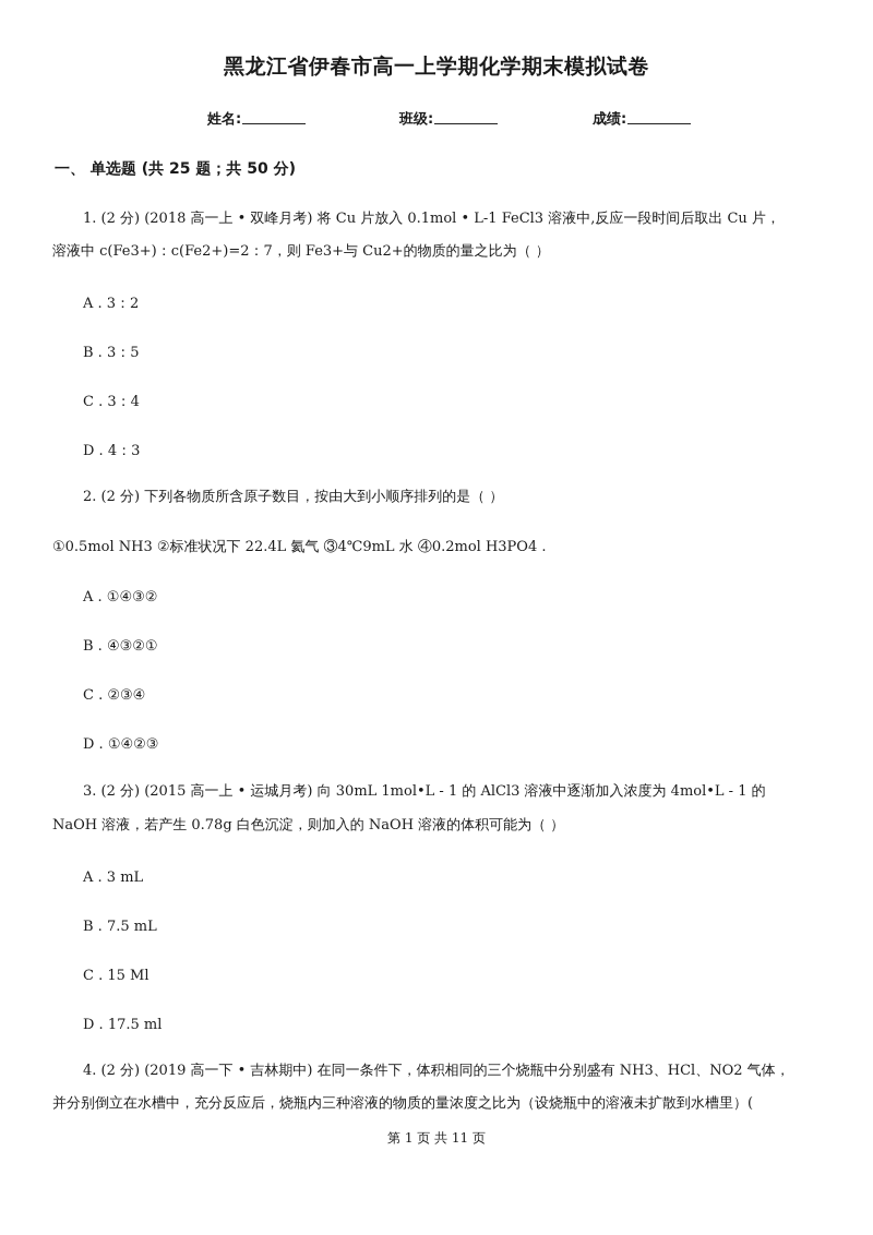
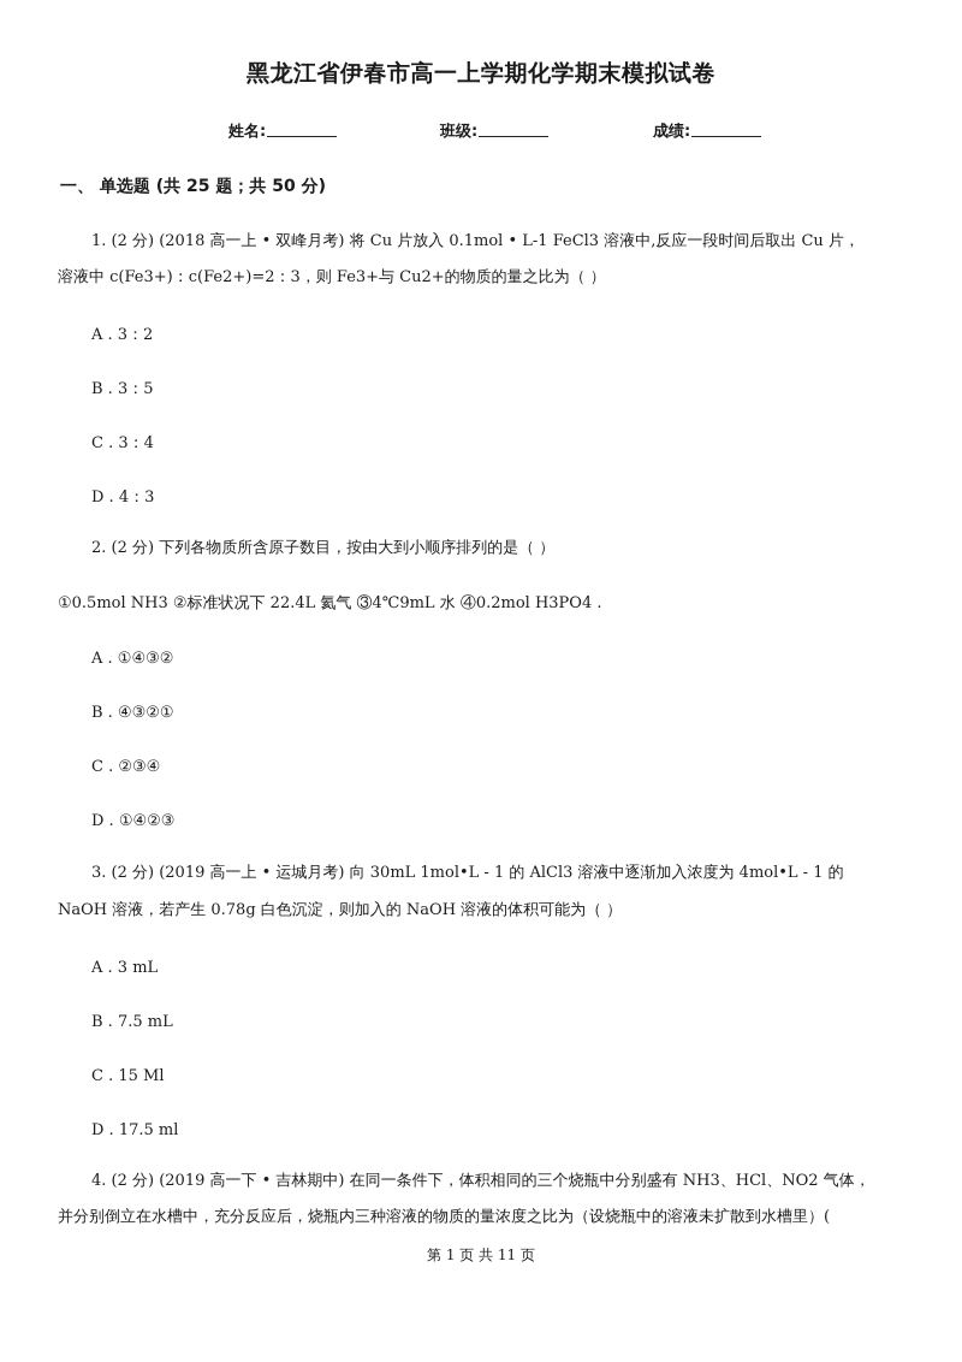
  黑龙江省伊春市高一上学期化学期末模拟试卷
  姓名:
  班级:
  成绩:
  一、 单选题 (共 25 题；共 50 分)
  1. (2 分) (2018 高一上 • 双峰月考) 将 Cu 片放入 0.1mol • L-1 FeCl3 溶液中,反应一段时间后取出 Cu 片，
- 溶液中 c(Fe3+)：c(Fe2+)=2：7，则 Fe3+与 Cu2+的物质的量之比为（ ）
+ 溶液中 c(Fe3+)：c(Fe2+)=2：3，则 Fe3+与 Cu2+的物质的量之比为（ ）
  A . 3：2
  B . 3：5
  C . 3：4
  D . 4：3
  2. (2 分) 下列各物质所含原子数目，按由大到小顺序排列的是（ ）
  ①0.5mol NH3 ②标准状况下 22.4L 氦气 ③4℃9mL 水 ④0.2mol H3PO4 .
  A . ①④③②
  B . ④③②①
  C . ②③④
  D . ①④②③
- 3. (2 分) (2015 高一上 • 运城月考) 向 30mL 1mol•L - 1 的 AlCl3 溶液中逐渐加入浓度为 4mol•L - 1 的
+ 3. (2 分) (2019 高一上 • 运城月考) 向 30mL 1mol•L - 1 的 AlCl3 溶液中逐渐加入浓度为 4mol•L - 1 的
  NaOH 溶液，若产生 0.78g 白色沉淀，则加入的 NaOH 溶液的体积可能为（ ）
  A . 3 mL
  B . 7.5 mL
  C . 15 Ml
  D . 17.5 ml
  4. (2 分) (2019 高一下 • 吉林期中) 在同一条件下，体积相同的三个烧瓶中分别盛有 NH3、HCl、NO2 气体，
  并分别倒立在水槽中，充分反应后，烧瓶内三种溶液的物质的量浓度之比为（设烧瓶中的溶液未扩散到水槽里）(
  第 1 页 共 11 页
